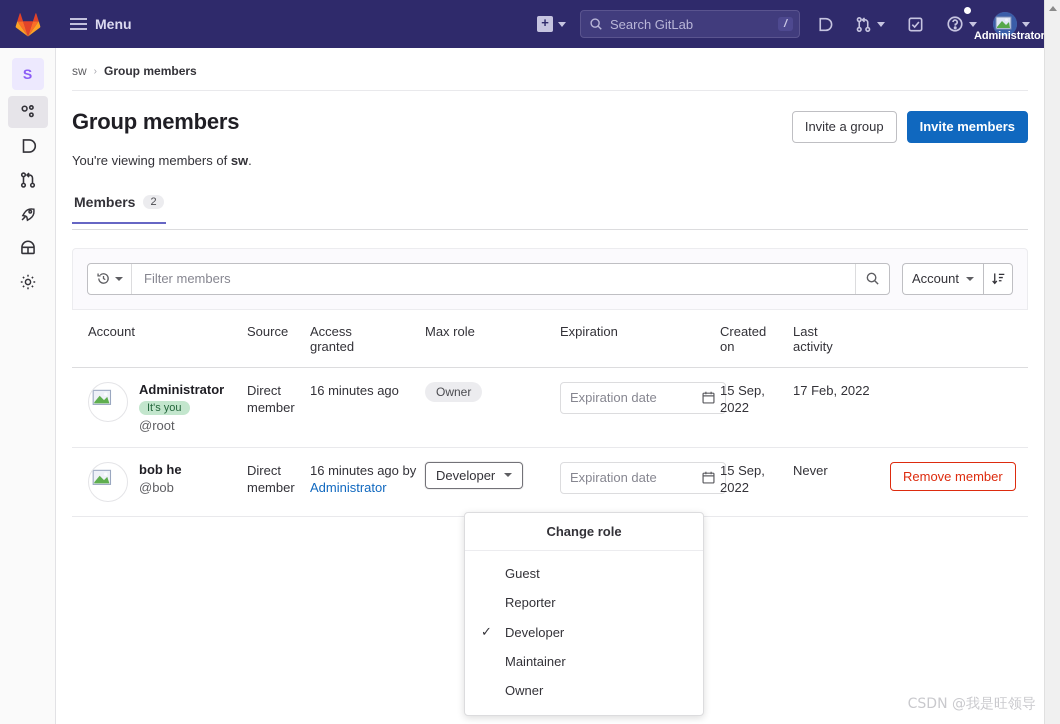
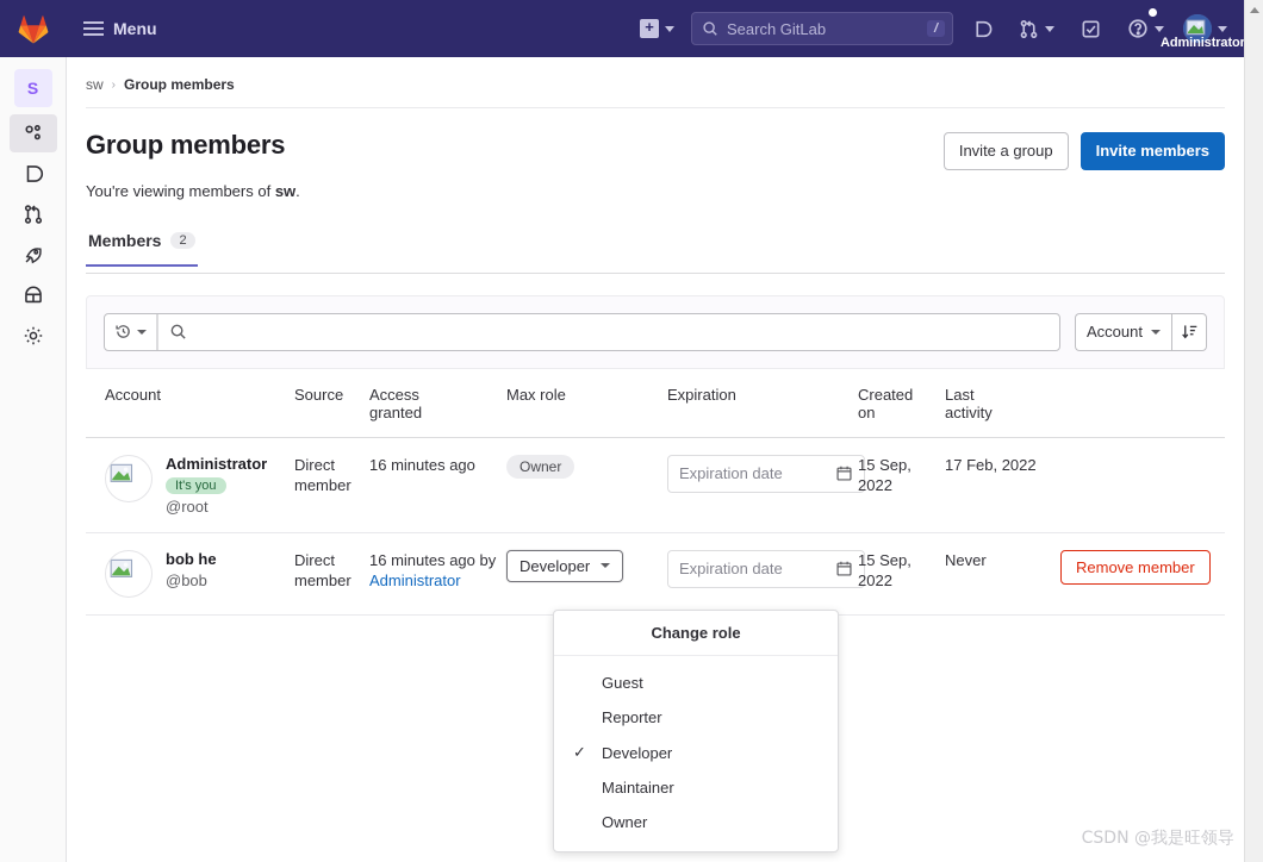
  Menu
  +
  Search GitLab
  /
  Administrator
  S
  sw
  ›
  Group members
  Group members
  Invite a group
  Invite members
  You're viewing members of sw.
  Members
  2
- Filter members
  Account
  Account
  Source
  Access
  granted
  Max role
  Expiration
  Created
  on
  Last
  activity
  Administrator
  It's you
  @root
  Direct member
  16 minutes ago
  Owner
  Expiration date
  15 Sep, 2022
  17 Feb, 2022
  bob he
  @bob
  Direct member
  16 minutes ago by Administrator
  Developer
  Expiration date
  15 Sep, 2022
  Never
  Remove member
  Change role
  Guest
  Reporter
  ✓
  Developer
  Maintainer
  Owner
  CSDN @我是旺领导
